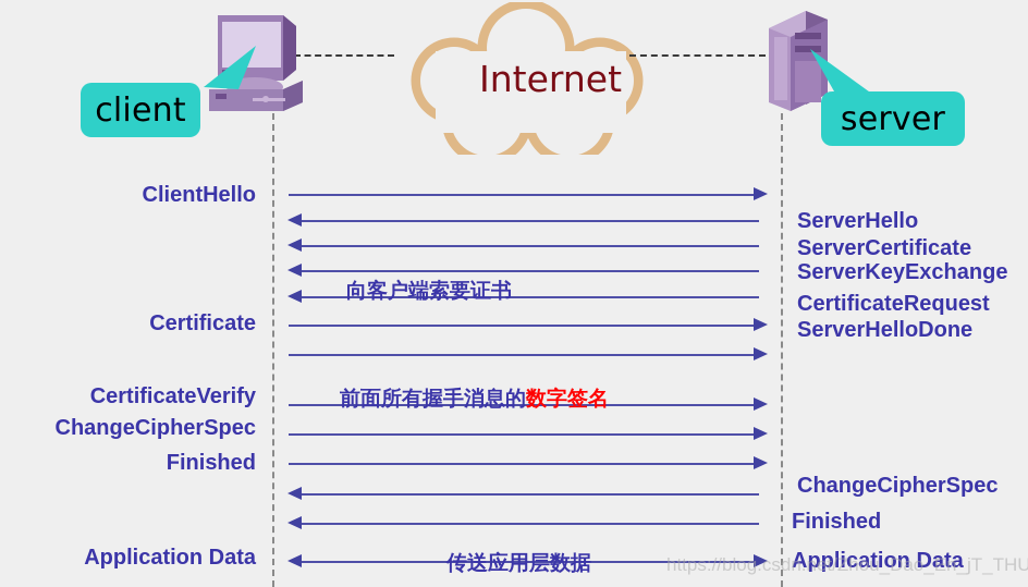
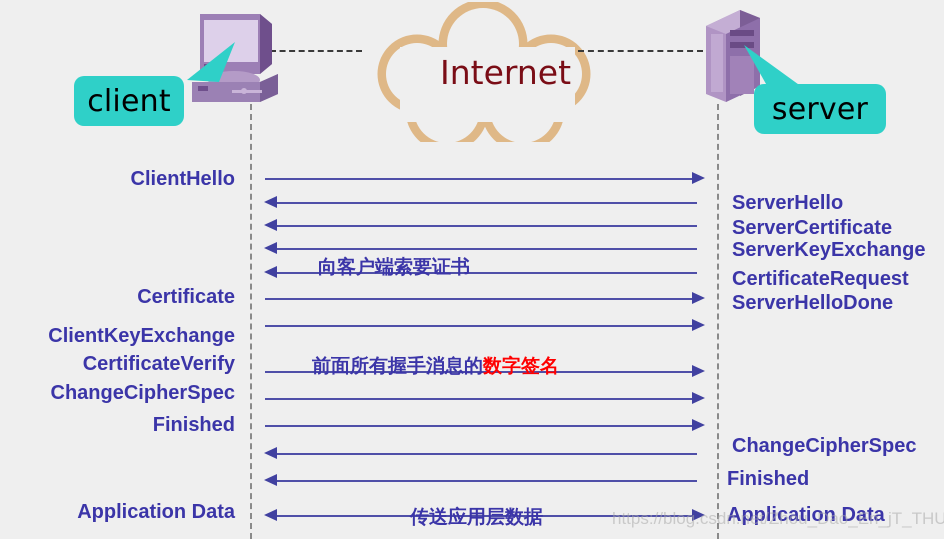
  Internet
  client
  server
  ClientHello
  Certificate
+ ClientKeyExchange
  CertificateVerify
  ChangeCipherSpec
  Finished
  Application Data
  ServerHello
  ServerCertificate
  ServerKeyExchange
  CertificateRequest
  ServerHelloDone
  ChangeCipherSpec
  Finished
  Application Data
  向客户端索要证书
  前面所有握手消息的数字签名
  传送应用层数据
  https://blog.csdn.net/Zhou_Dao_En_jT_THU
